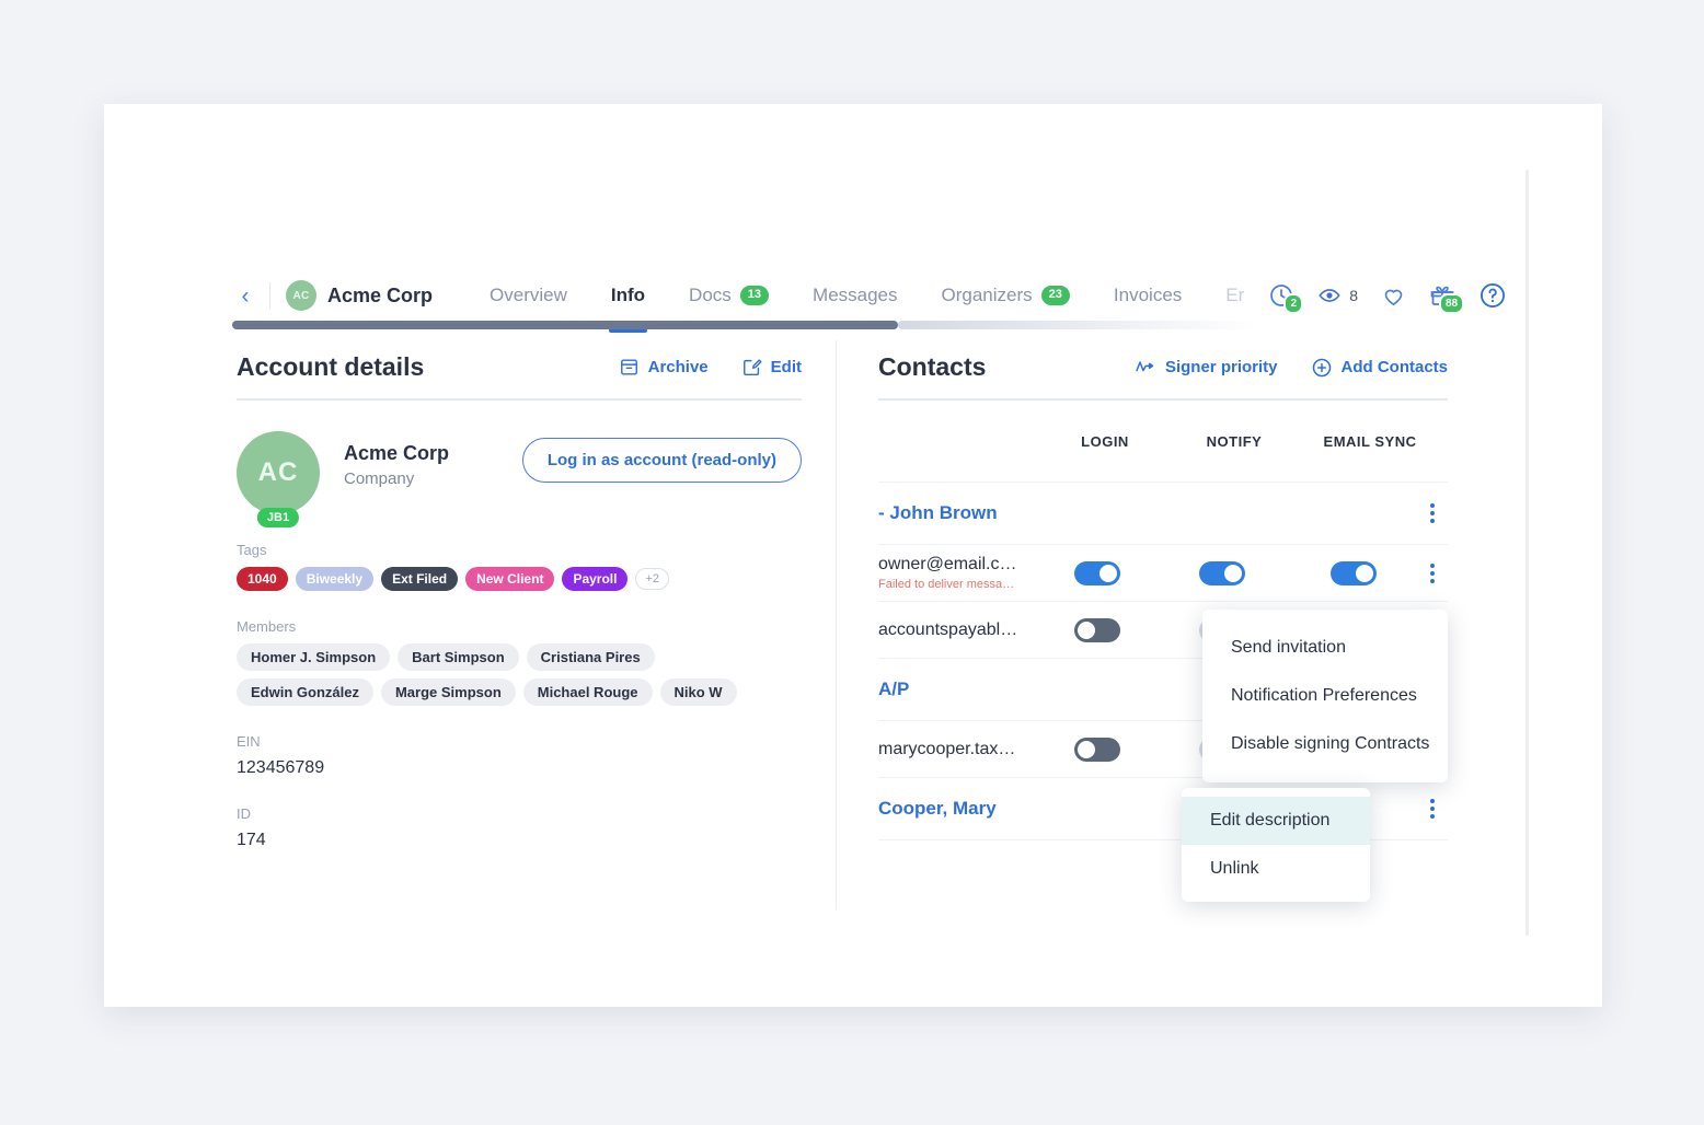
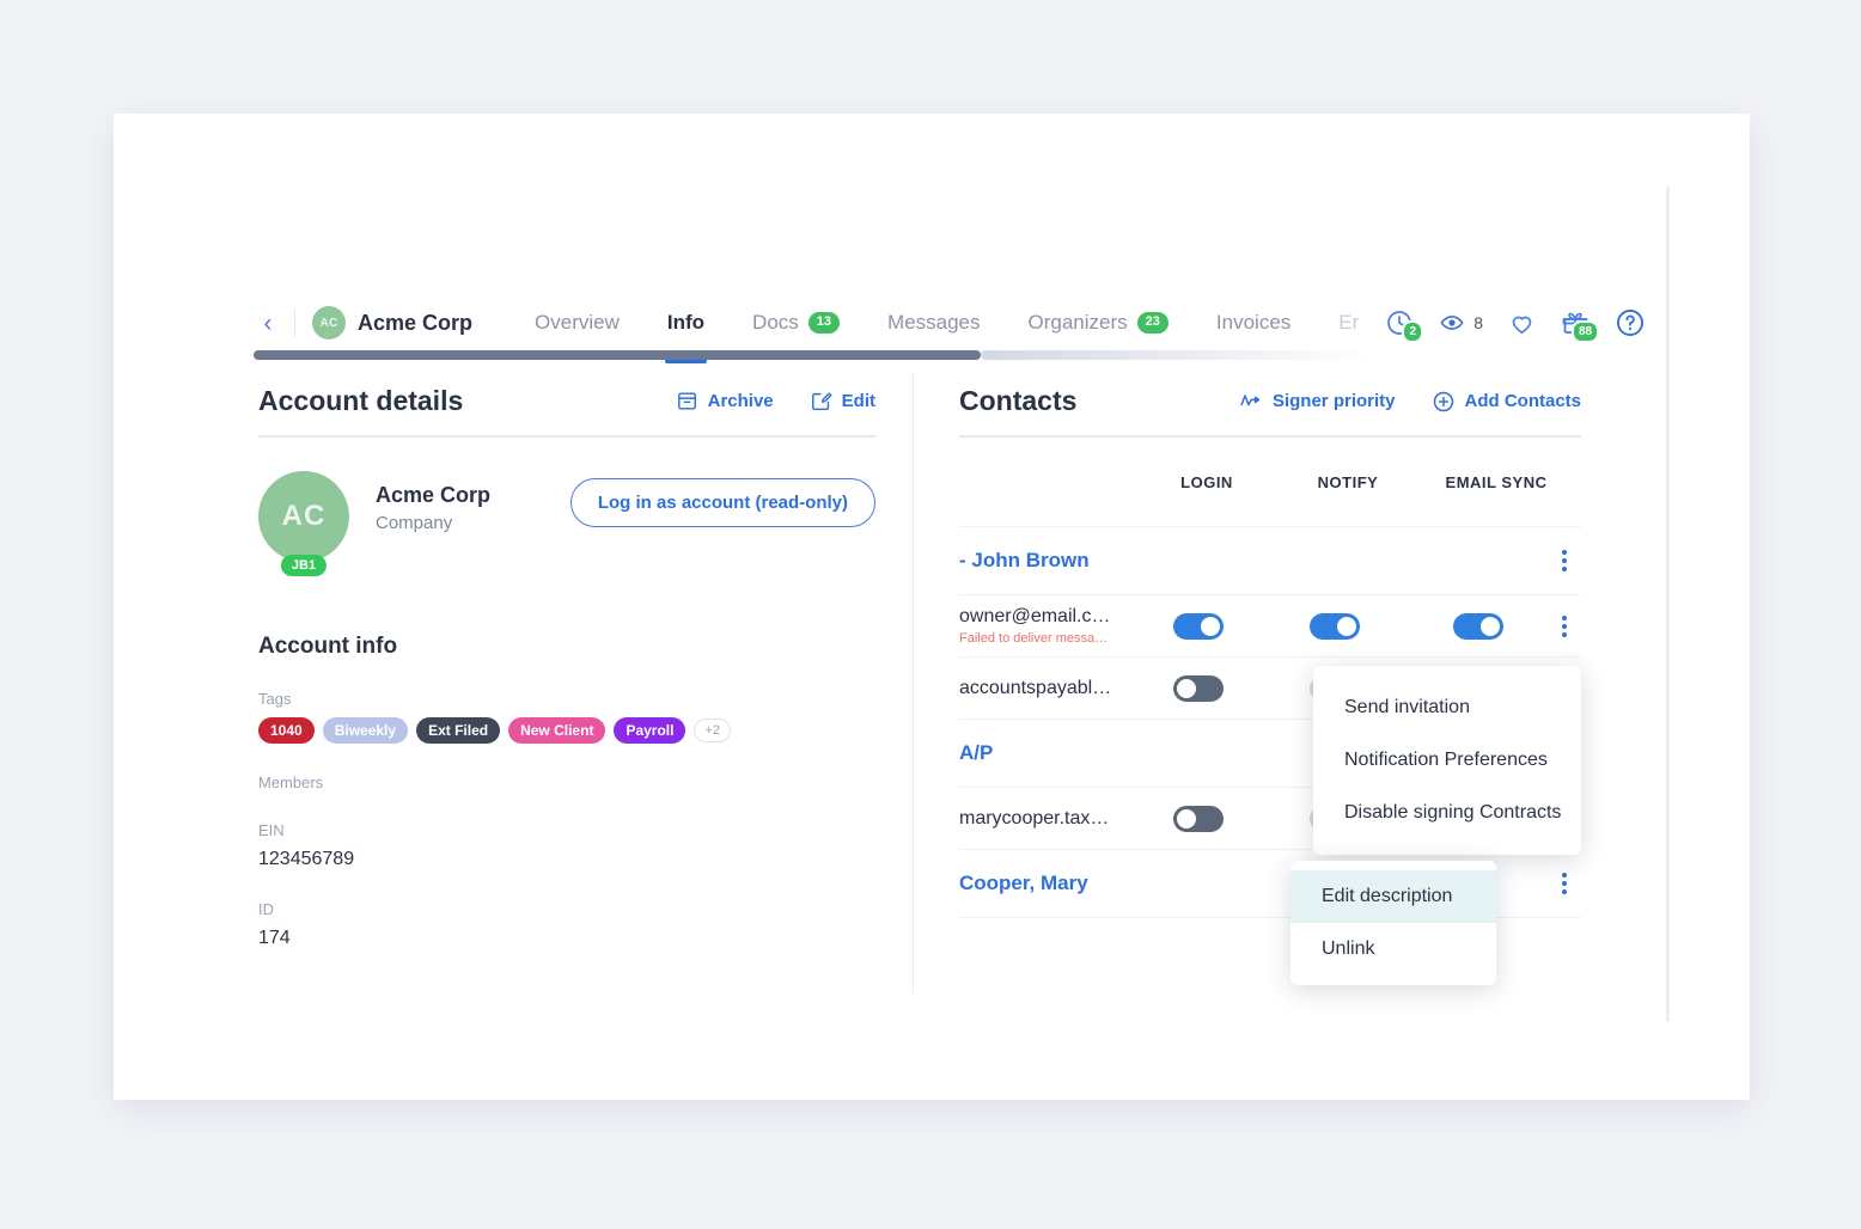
  ‹
  AC
  Acme Corp
  Overview
  Info
  Docs
  13
  Messages
  Organizers
  23
  Invoices
  Er
  2
  8
  88
  Account details
  Archive
  Edit
  AC
  JB1
  Acme Corp
  Company
  Log in as account (read-only)
+ Account info
  Tags
  1040
  Biweekly
  Ext Filed
  New Client
  Payroll
  +2
  Members
- Homer J. Simpson
- Bart Simpson
- Cristiana Pires
- Edwin González
- Marge Simpson
- Michael Rouge
- Niko W
  EIN
  123456789
  ID
  174
  Contacts
  Signer priority
  Add Contacts
  LOGIN
  NOTIFY
  EMAIL SYNC
  - John Brown
  owner@email.c…
  Failed to deliver messa…
  accountspayabl…
  A/P
  marycooper.tax…
  Cooper, Mary
  Send invitation
  Notification Preferences
  Disable signing Contracts
  Edit description
  Unlink
